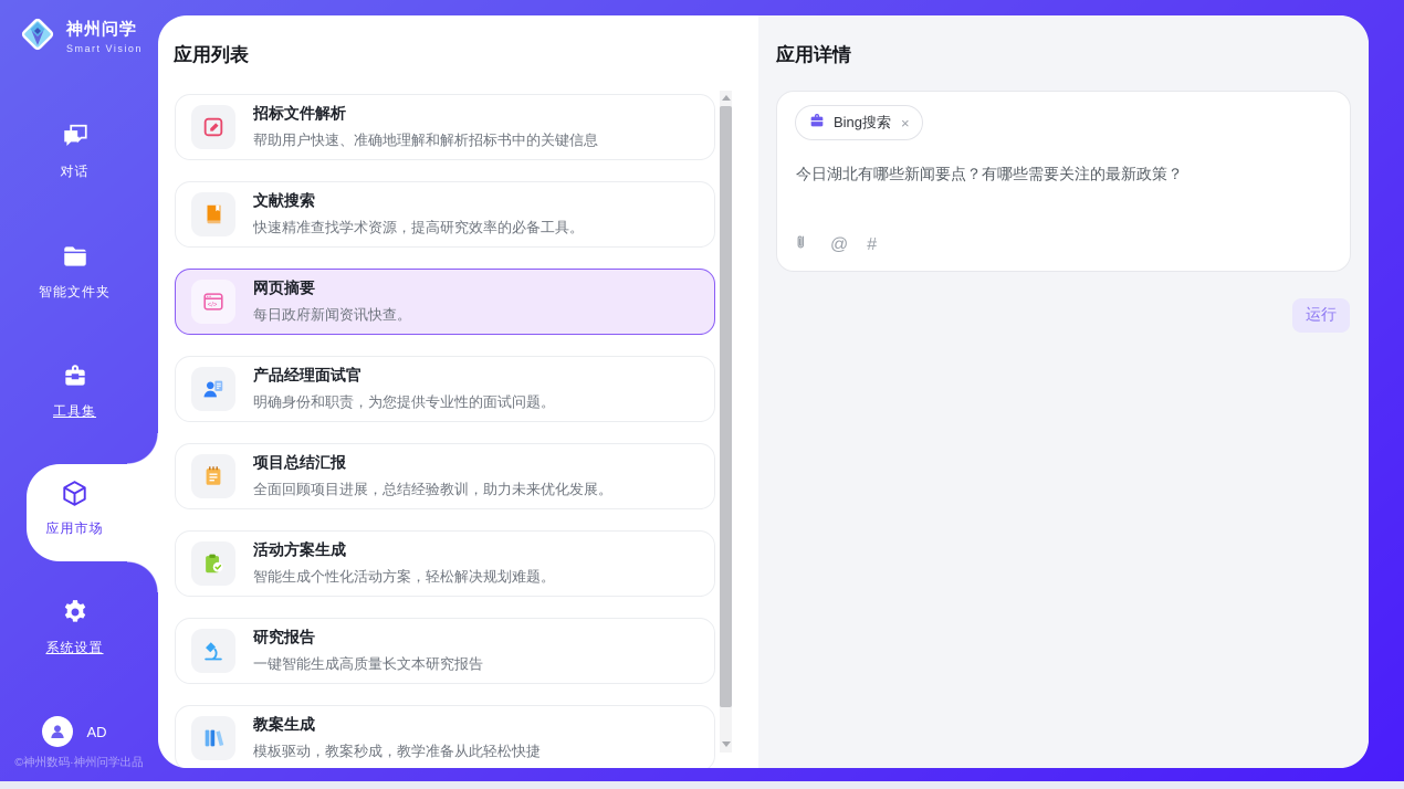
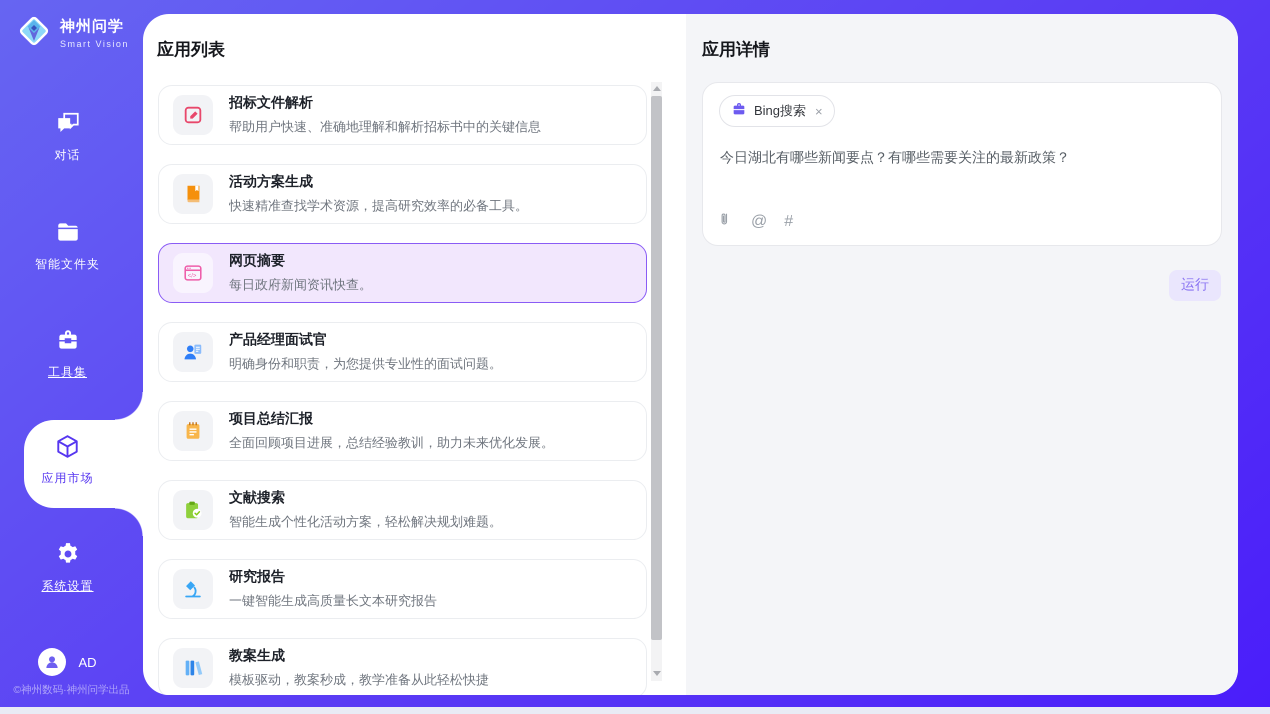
  神州问学
  Smart Vision
  对话
  智能文件夹
  工具集
  应用市场
  系统设置
  AD
  ©神州数码·神州问学出品
  应用列表
  应用详情
  招标文件解析
  帮助用户快速、准确地理解和解析招标书中的关键信息
- 文献搜索
+ 活动方案生成
  快速精准查找学术资源，提高研究效率的必备工具。
  网页摘要
  每日政府新闻资讯快查。
  产品经理面试官
  明确身份和职责，为您提供专业性的面试问题。
  项目总结汇报
  全面回顾项目进展，总结经验教训，助力未来优化发展。
- 活动方案生成
+ 文献搜索
  智能生成个性化活动方案，轻松解决规划难题。
  研究报告
  一键智能生成高质量长文本研究报告
  教案生成
  模板驱动，教案秒成，教学准备从此轻松快捷
  Bing搜索
  ×
  今日湖北有哪些新闻要点？有哪些需要关注的最新政策？
  @
  #
  运行
